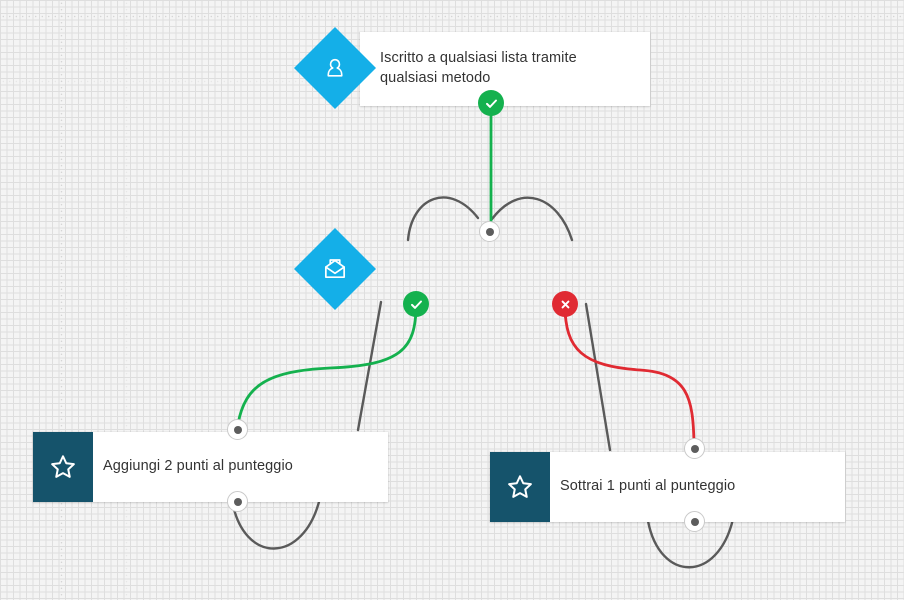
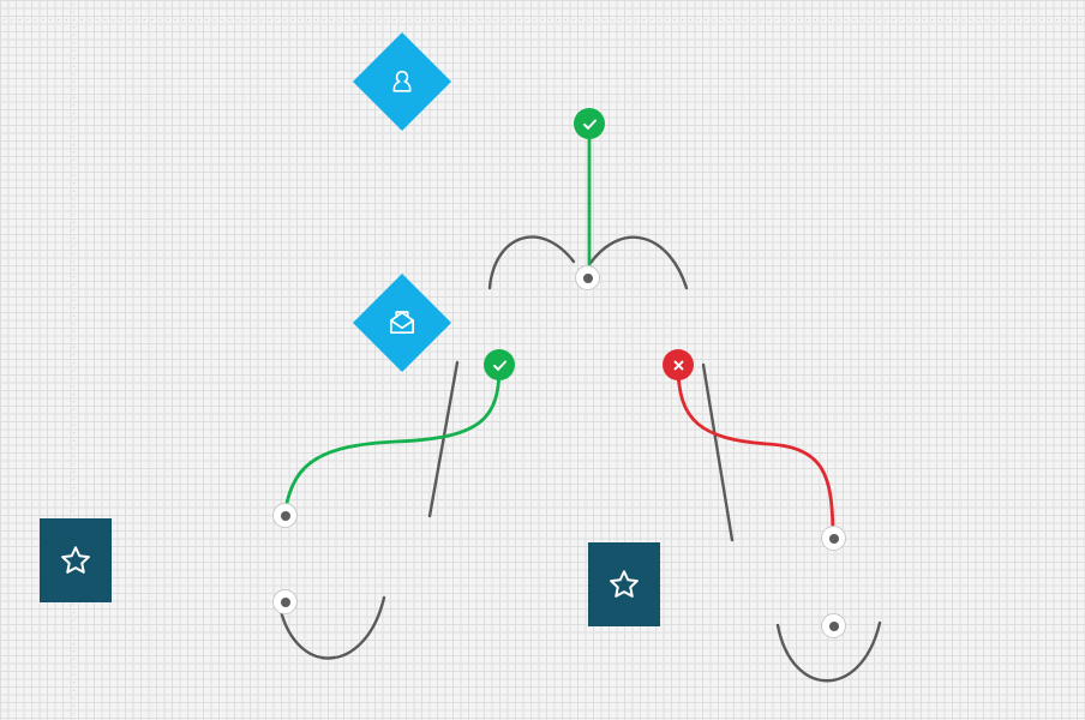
- Iscritto a qualsiasi lista tramite qualsiasi metodo
- Aggiungi 2 punti al punteggio
- Sottrai 1 punti al punteggio
